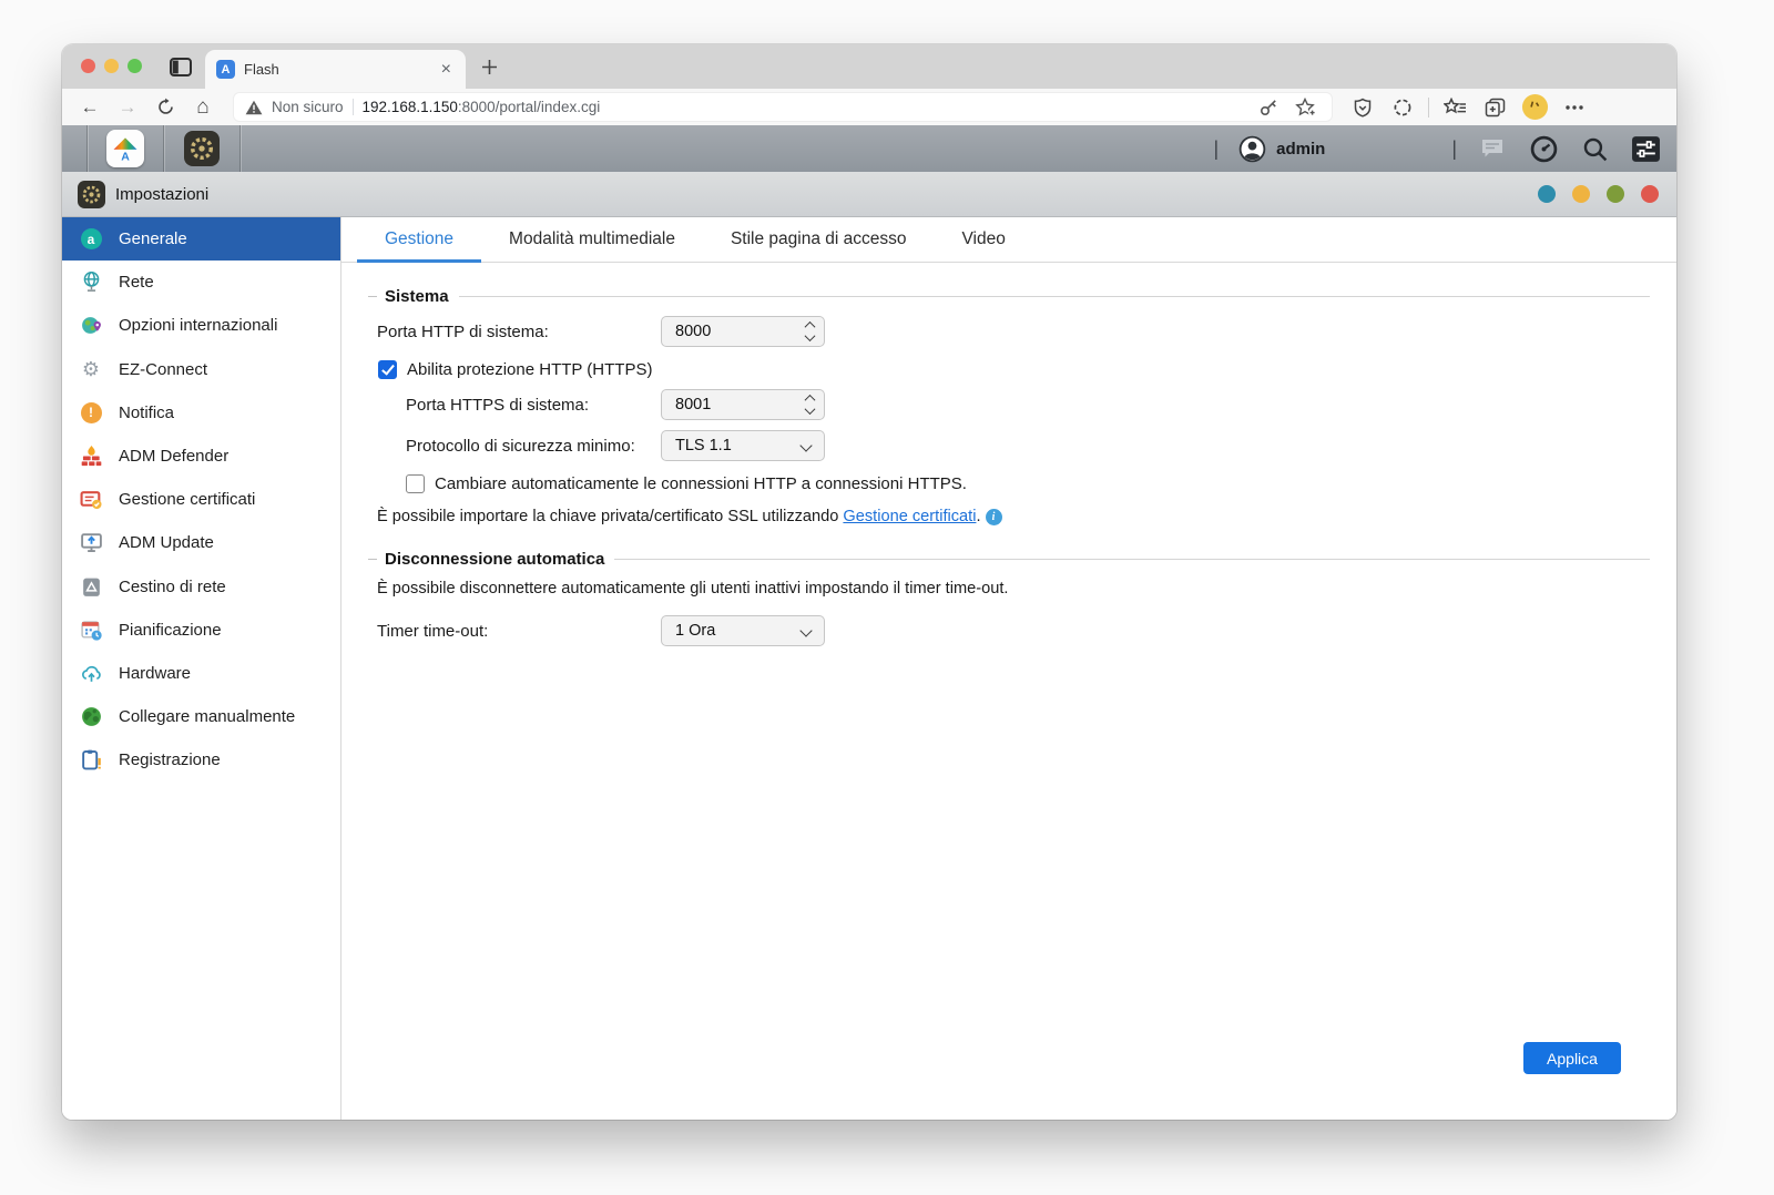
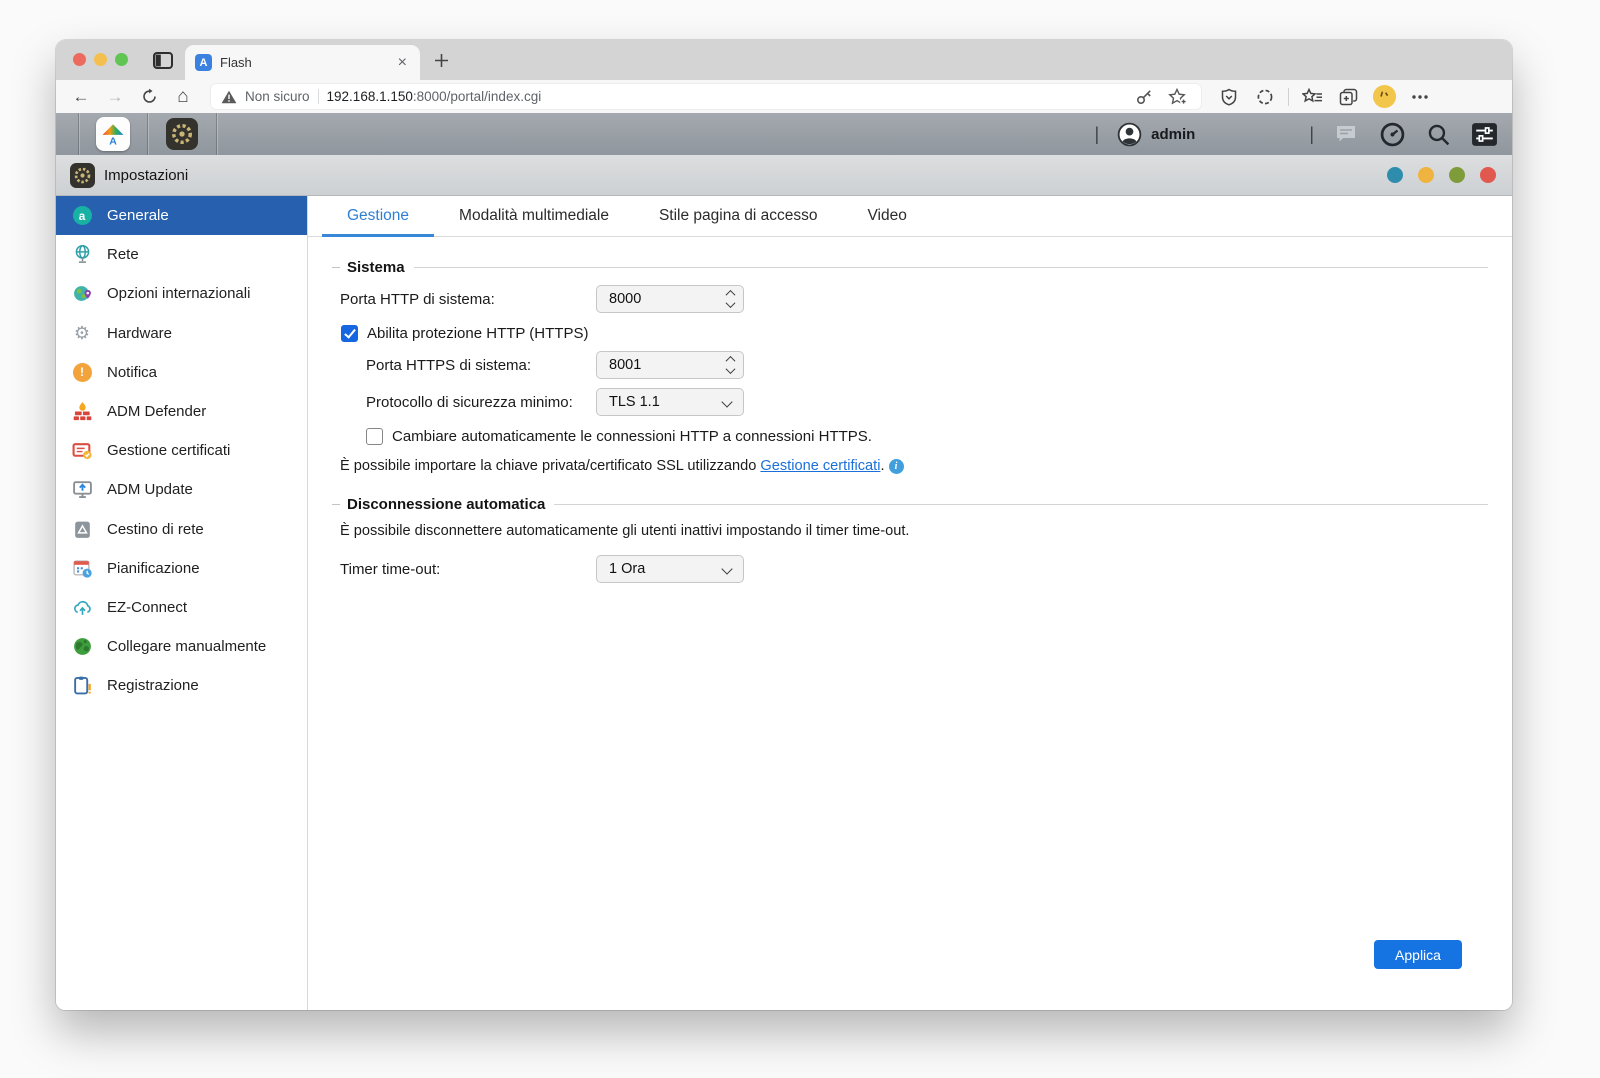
  A
  Flash
  ×
  ←
  →
  ⌂
  Non sicuro
  192.168.1.150:8000/portal/index.cgi
  A
  |
  admin
  |
  Impostazioni
  a
  Generale
  Rete
  Opzioni internazionali
  ⚙
- EZ-Connect
+ Hardware
  !
  Notifica
  ADM Defender
  Gestione certificati
  ADM Update
  Cestino di rete
  Pianificazione
- Hardware
+ EZ-Connect
  Collegare manualmente
  Registrazione
  Gestione
  Modalità multimediale
  Stile pagina di accesso
  Video
  Sistema
  Porta HTTP di sistema:
  8000
  Abilita protezione HTTP (HTTPS)
  Porta HTTPS di sistema:
  8001
  Protocollo di sicurezza minimo:
  TLS 1.1
  Cambiare automaticamente le connessioni HTTP a connessioni HTTPS.
  È possibile importare la chiave privata/certificato SSL utilizzando
  Gestione certificati
  .
  i
  Disconnessione automatica
  È possibile disconnettere automaticamente gli utenti inattivi impostando il timer time-out.
  Timer time-out:
  1 Ora
  Applica
